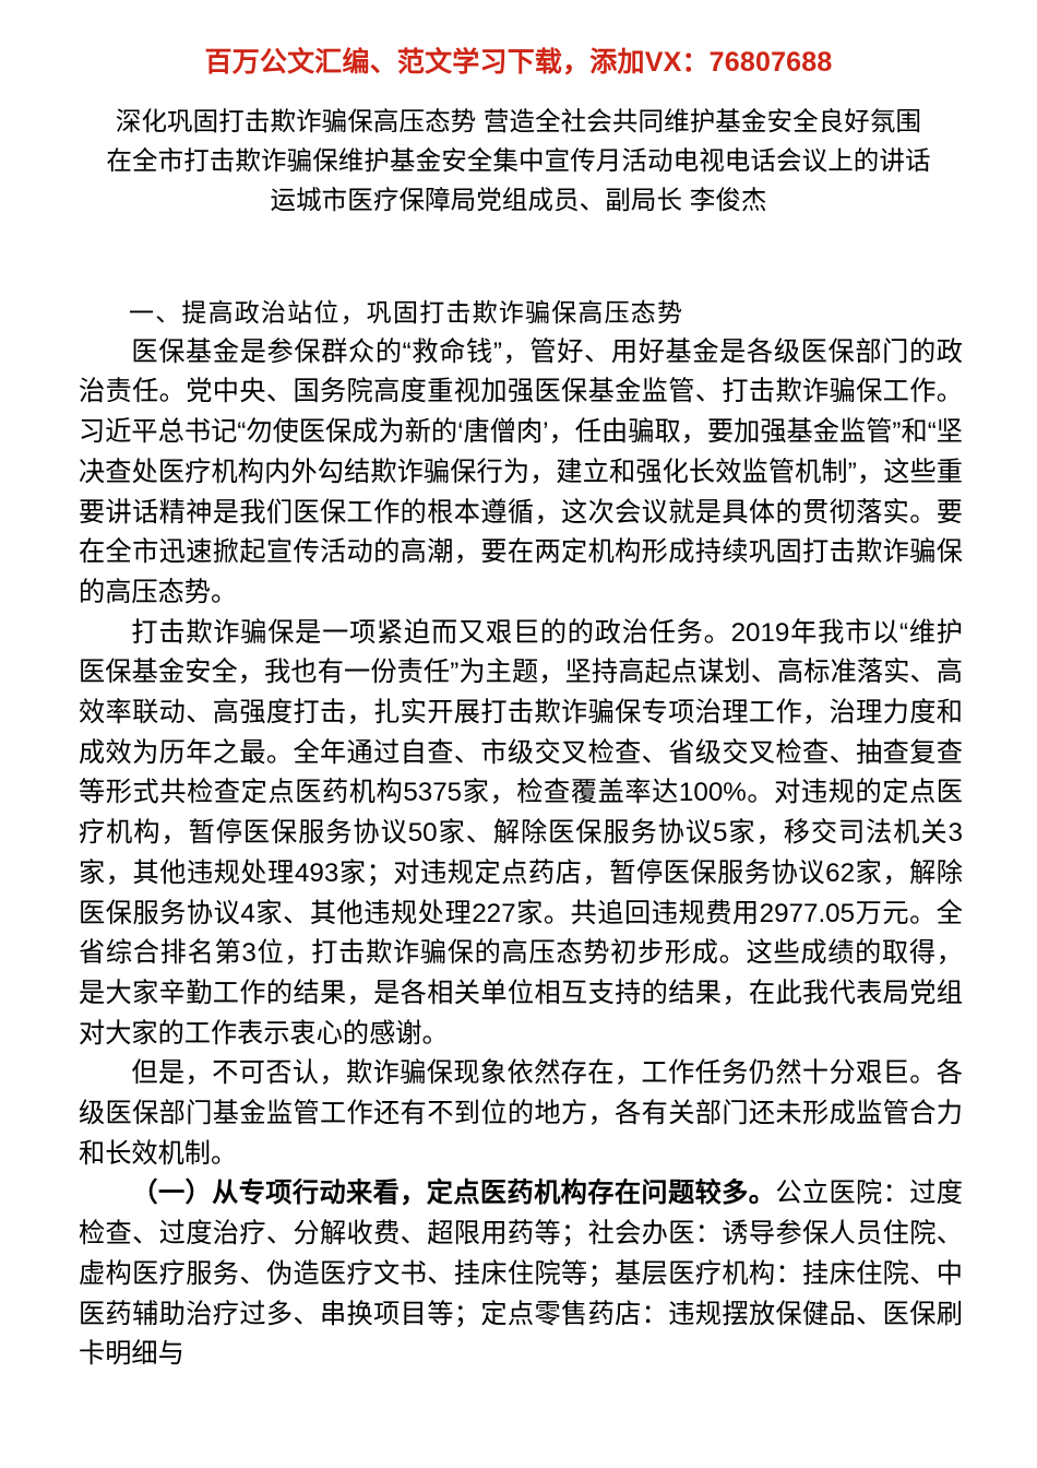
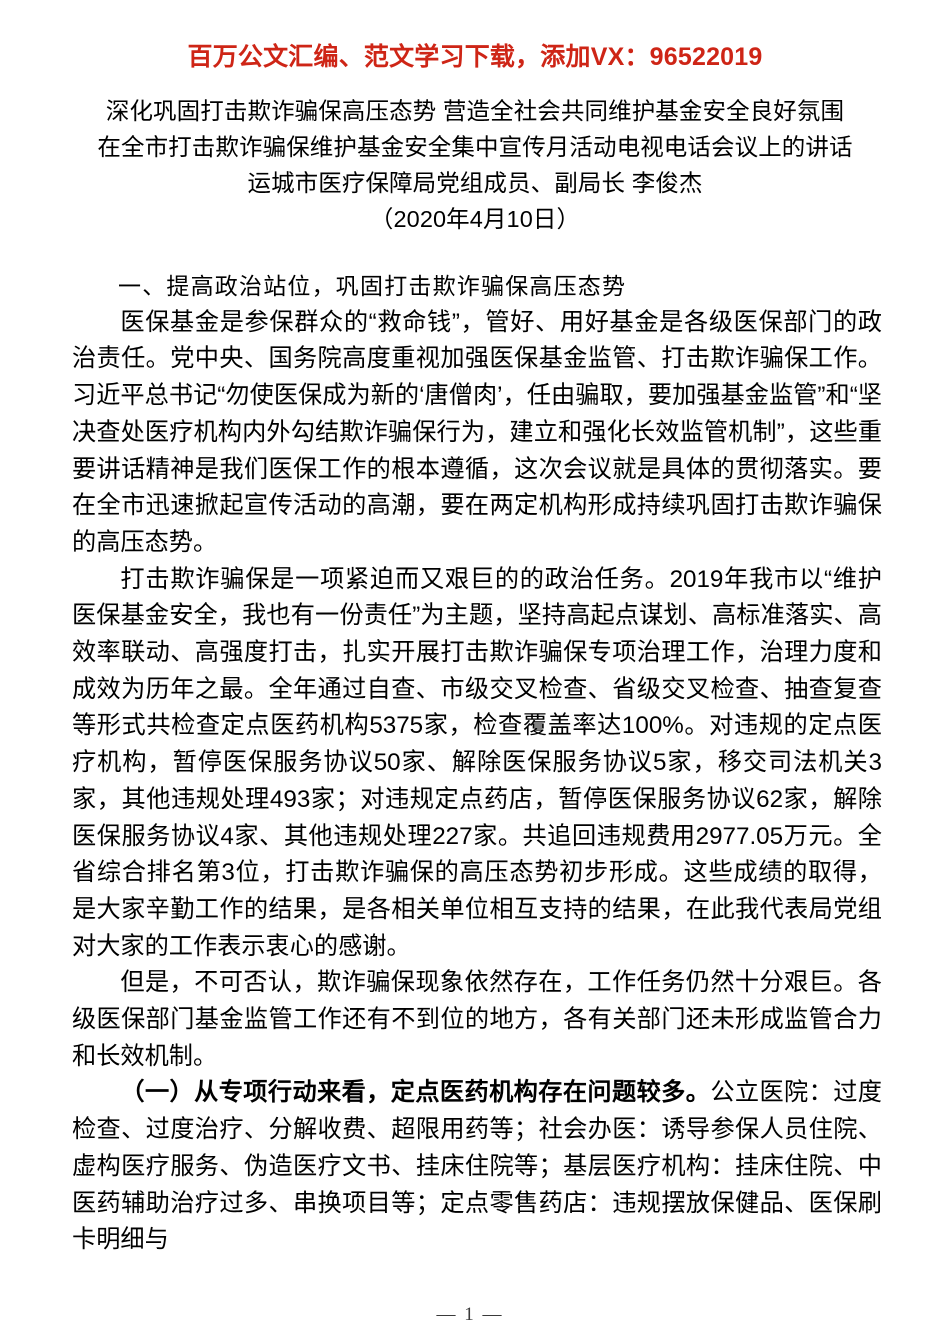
- 百万公文汇编、范文学习下载，添加VX：76807688
+ 百万公文汇编、范文学习下载，添加VX：96522019
  深化巩固打击欺诈骗保高压态势 营造全社会共同维护基金安全良好氛围
  在全市打击欺诈骗保维护基金安全集中宣传月活动电视电话会议上的讲话
  运城市医疗保障局党组成员、副局长 李俊杰
+ （2020年4月10日）
  一、提高政治站位，巩固打击欺诈骗保高压态势
  医保基金是参保群众的“救命钱”，管好、用好基金是各级医保部门的政治责任。党中央、国务院高度重视加强医保基金监管、打击欺诈骗保工作。习近平总书记“勿使医保成为新的‘唐僧肉’，任由骗取，要加强基金监管”和“坚决查处医疗机构内外勾结欺诈骗保行为，建立和强化长效监管机制”，这些重要讲话精神是我们医保工作的根本遵循，这次会议就是具体的贯彻落实。要在全市迅速掀起宣传活动的高潮，要在两定机构形成持续巩固打击欺诈骗保的高压态势。
  打击欺诈骗保是一项紧迫而又艰巨的的政治任务。2019年我市以“维护医保基金安全，我也有一份责任”为主题，坚持高起点谋划、高标准落实、高效率联动、高强度打击，扎实开展打击欺诈骗保专项治理工作，治理力度和成效为历年之最。全年通过自查、市级交叉检查、省级交叉检查、抽查复查等形式共检查定点医药机构5375家，检查覆盖率达100%。对违规的定点医疗机构，暂停医保服务协议50家、解除医保服务协议5家，移交司法机关3家，其他违规处理493家；对违规定点药店，暂停医保服务协议62家，解除医保服务协议4家、其他违规处理227家。共追回违规费用2977.05万元。全省综合排名第3位，打击欺诈骗保的高压态势初步形成。这些成绩的取得，是大家辛勤工作的结果，是各相关单位相互支持的结果，在此我代表局党组对大家的工作表示衷心的感谢。
  但是，不可否认，欺诈骗保现象依然存在，工作任务仍然十分艰巨。各级医保部门基金监管工作还有不到位的地方，各有关部门还未形成监管合力和长效机制。
  （一）从专项行动来看，定点医药机构存在问题较多。公立医院：过度检查、过度治疗、分解收费、超限用药等；社会办医：诱导参保人员住院、虚构医疗服务、伪造医疗文书、挂床住院等；基层医疗机构：挂床住院、中医药辅助治疗过多、串换项目等；定点零售药店：违规摆放保健品、医保刷卡明细与
+ — 1 —
